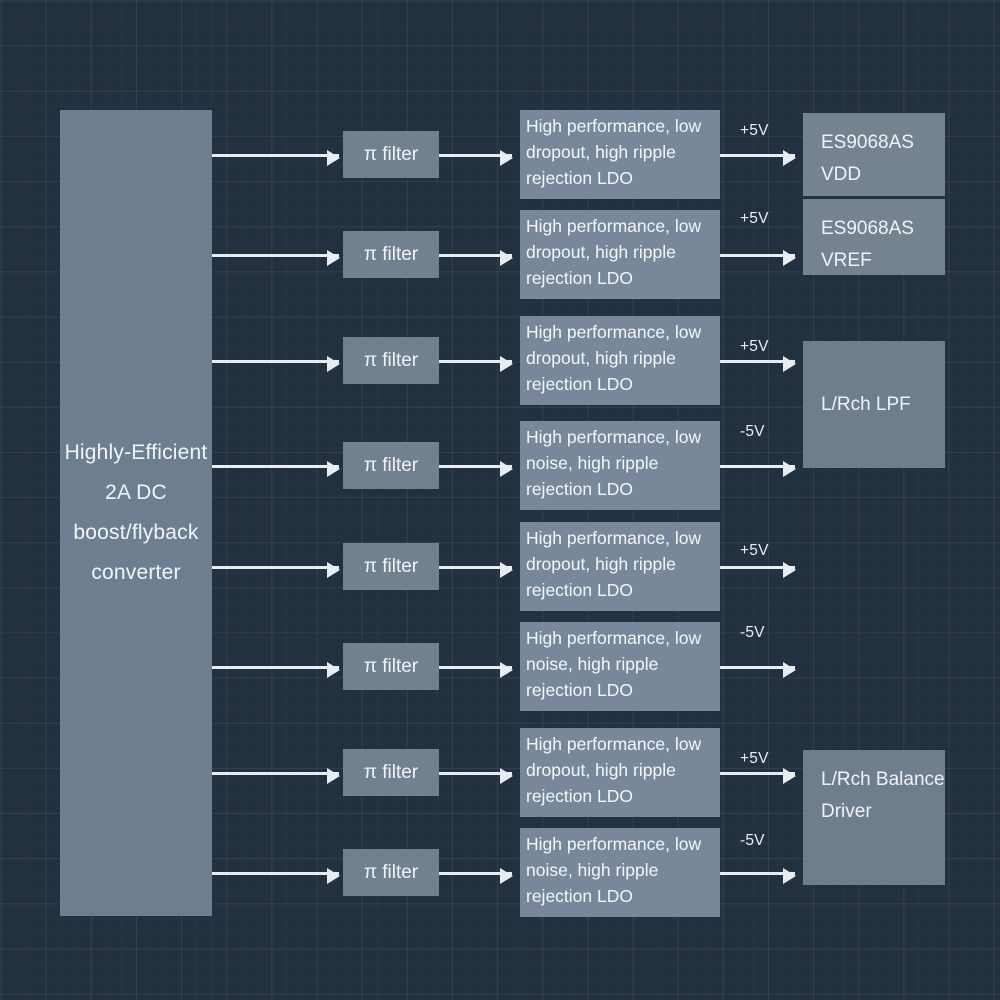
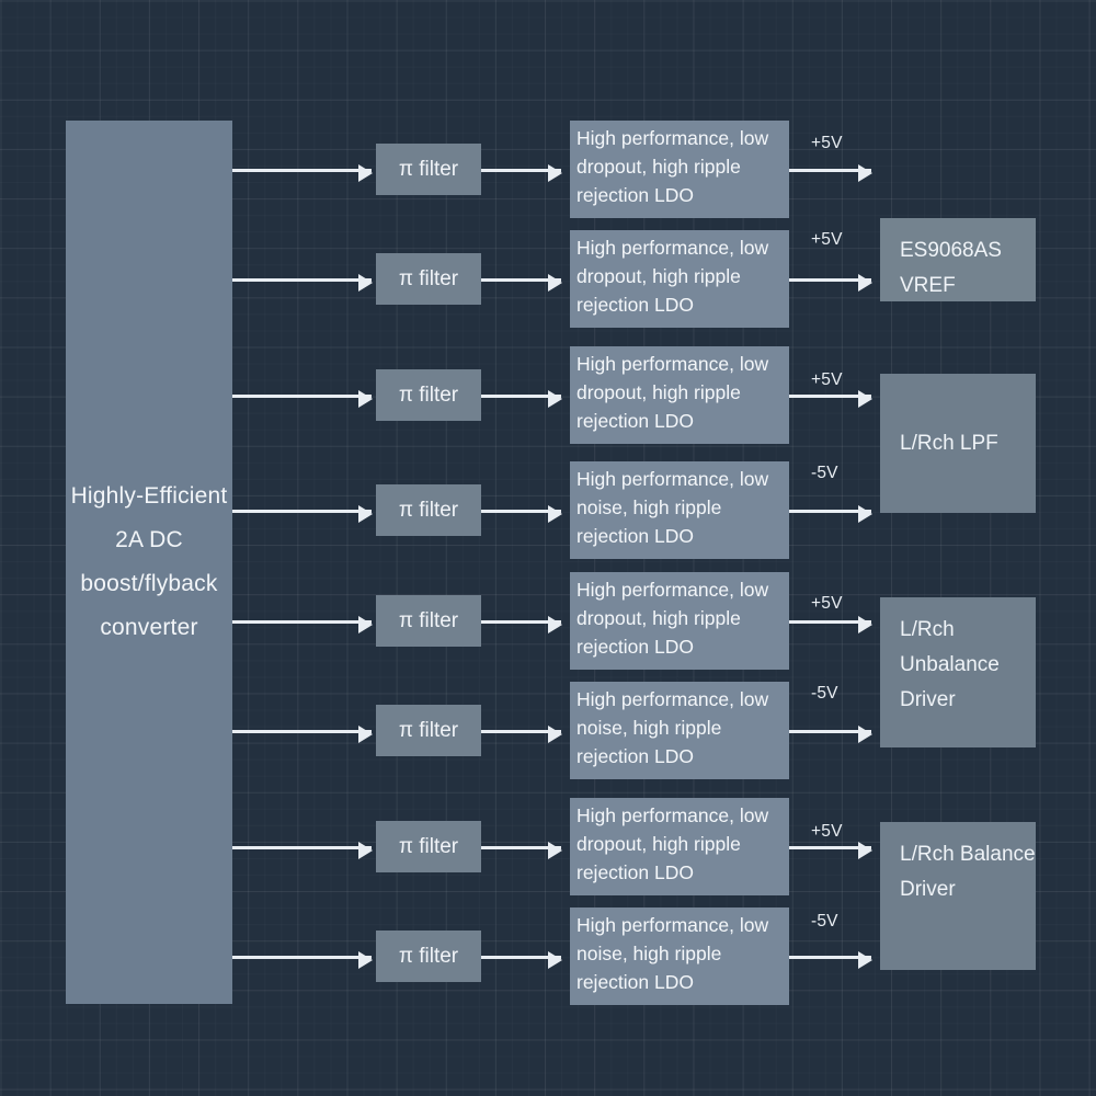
  Highly-Efficient 2A DC boost/flyback converter
  π filter
  High performance, low dropout, high ripple rejection LDO
  +5V
- ES9068AS VDD
  π filter
  High performance, low dropout, high ripple rejection LDO
  +5V
  ES9068AS VREF
  π filter
  High performance, low dropout, high ripple rejection LDO
  +5V
  π filter
  High performance, low noise, high ripple rejection LDO
  -5V
  L/Rch LPF
  π filter
  High performance, low dropout, high ripple rejection LDO
  +5V
  π filter
  High performance, low noise, high ripple rejection LDO
  -5V
+ L/Rch Unbalance Driver
  π filter
  High performance, low dropout, high ripple rejection LDO
  +5V
  π filter
  High performance, low noise, high ripple rejection LDO
  -5V
  L/Rch Balance Driver
